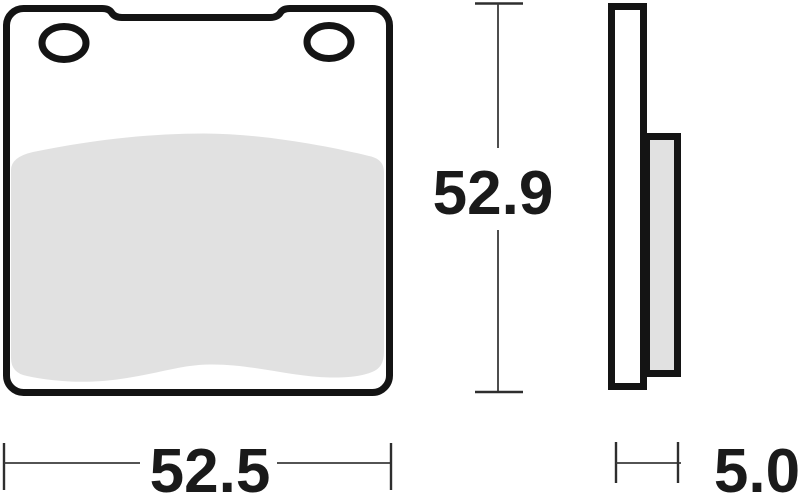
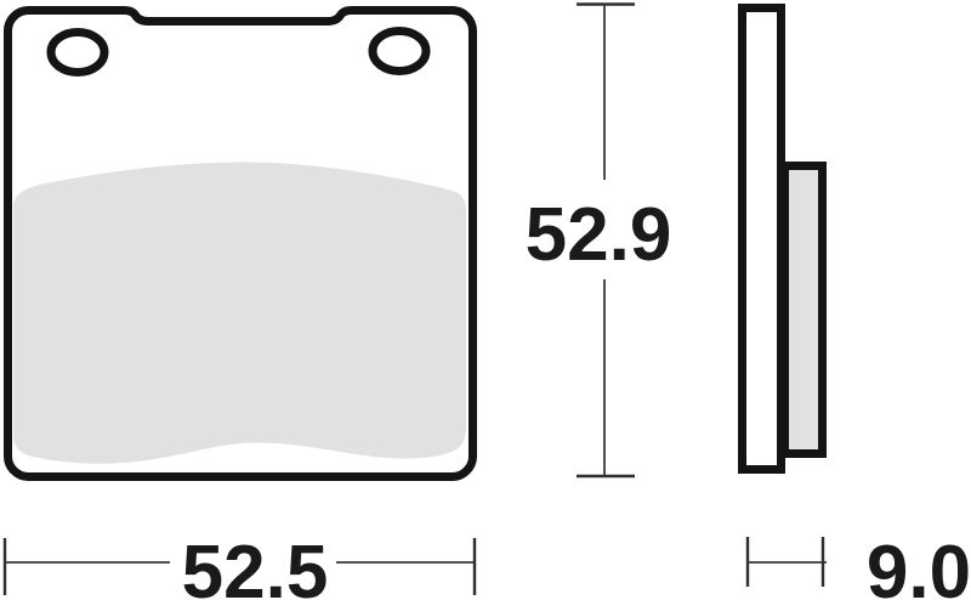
  52.9
  52.5
- 5.0
+ 9.0
